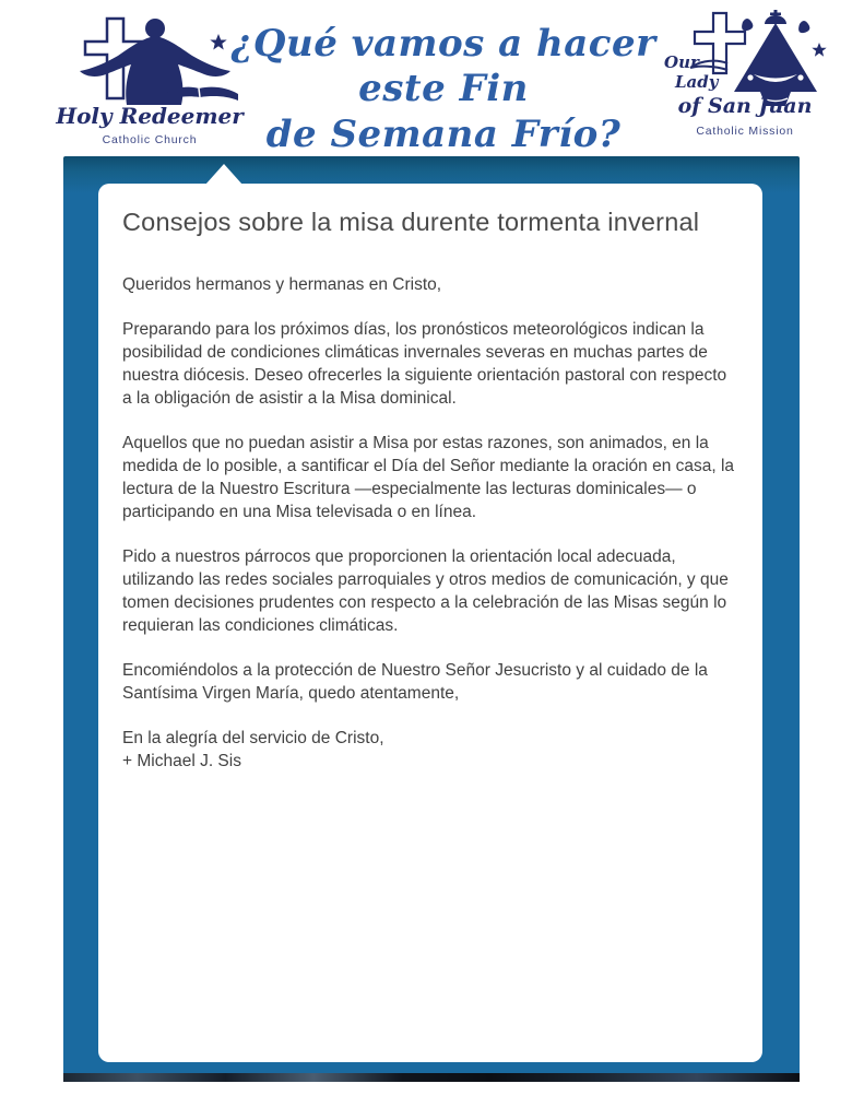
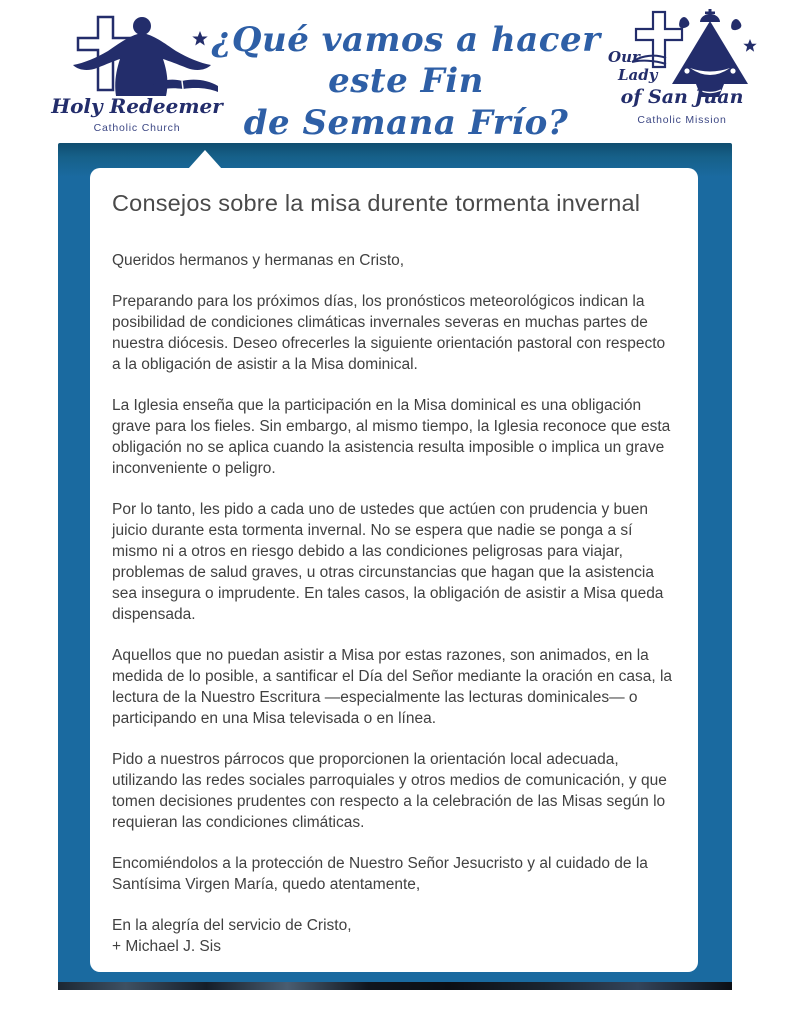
  Holy Redeemer
  Catholic Church
  ¿Qué vamos a hacer este Fin
  de Semana Frío?
  Our
  Lady
  of San Juan
  Catholic Mission
  Consejos sobre la misa durente tormenta invernal
  Queridos hermanos y hermanas en Cristo,
  Preparando para los próximos días, los pronósticos meteorológicos indican la posibilidad de condiciones climáticas invernales severas en muchas partes de nuestra diócesis. Deseo ofrecerles la siguiente orientación pastoral con respecto a la obligación de asistir a la Misa dominical.
+ La Iglesia enseña que la participación en la Misa dominical es una obligación grave para los fieles. Sin embargo, al mismo tiempo, la Iglesia reconoce que esta obligación no se aplica cuando la asistencia resulta imposible o implica un grave inconveniente o peligro.
+ Por lo tanto, les pido a cada uno de ustedes que actúen con prudencia y buen juicio durante esta tormenta invernal. No se espera que nadie se ponga a sí mismo ni a otros en riesgo debido a las condiciones peligrosas para viajar, problemas de salud graves, u otras circunstancias que hagan que la asistencia sea insegura o imprudente. En tales casos, la obligación de asistir a Misa queda dispensada.
  Aquellos que no puedan asistir a Misa por estas razones, son animados, en la medida de lo posible, a santificar el Día del Señor mediante la oración en casa, la lectura de la Nuestro Escritura —especialmente las lecturas dominicales— o participando en una Misa televisada o en línea.
  Pido a nuestros párrocos que proporcionen la orientación local adecuada, utilizando las redes sociales parroquiales y otros medios de comunicación, y que tomen decisiones prudentes con respecto a la celebración de las Misas según lo requieran las condiciones climáticas.
  Encomiéndolos a la protección de Nuestro Señor Jesucristo y al cuidado de la Santísima Virgen María, quedo atentamente,
  En la alegría del servicio de Cristo,
  + Michael J. Sis
